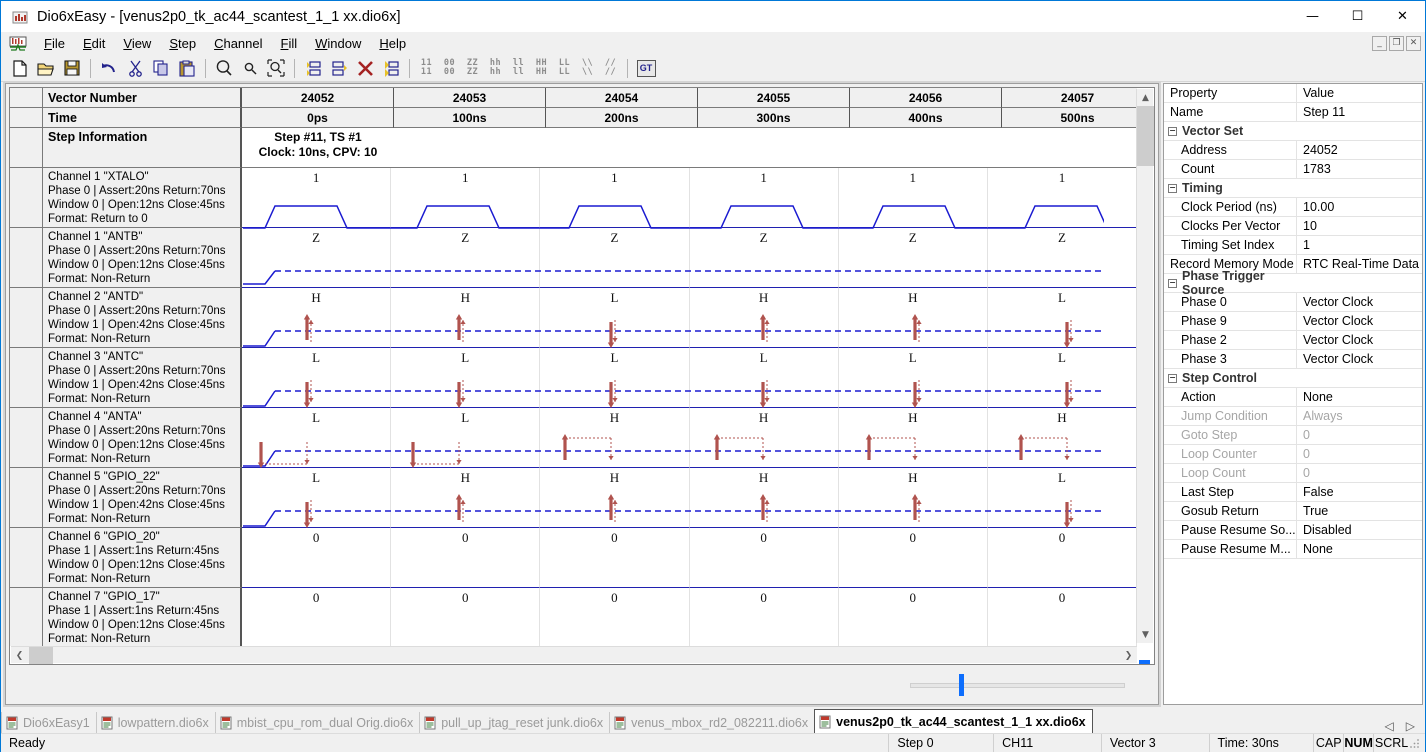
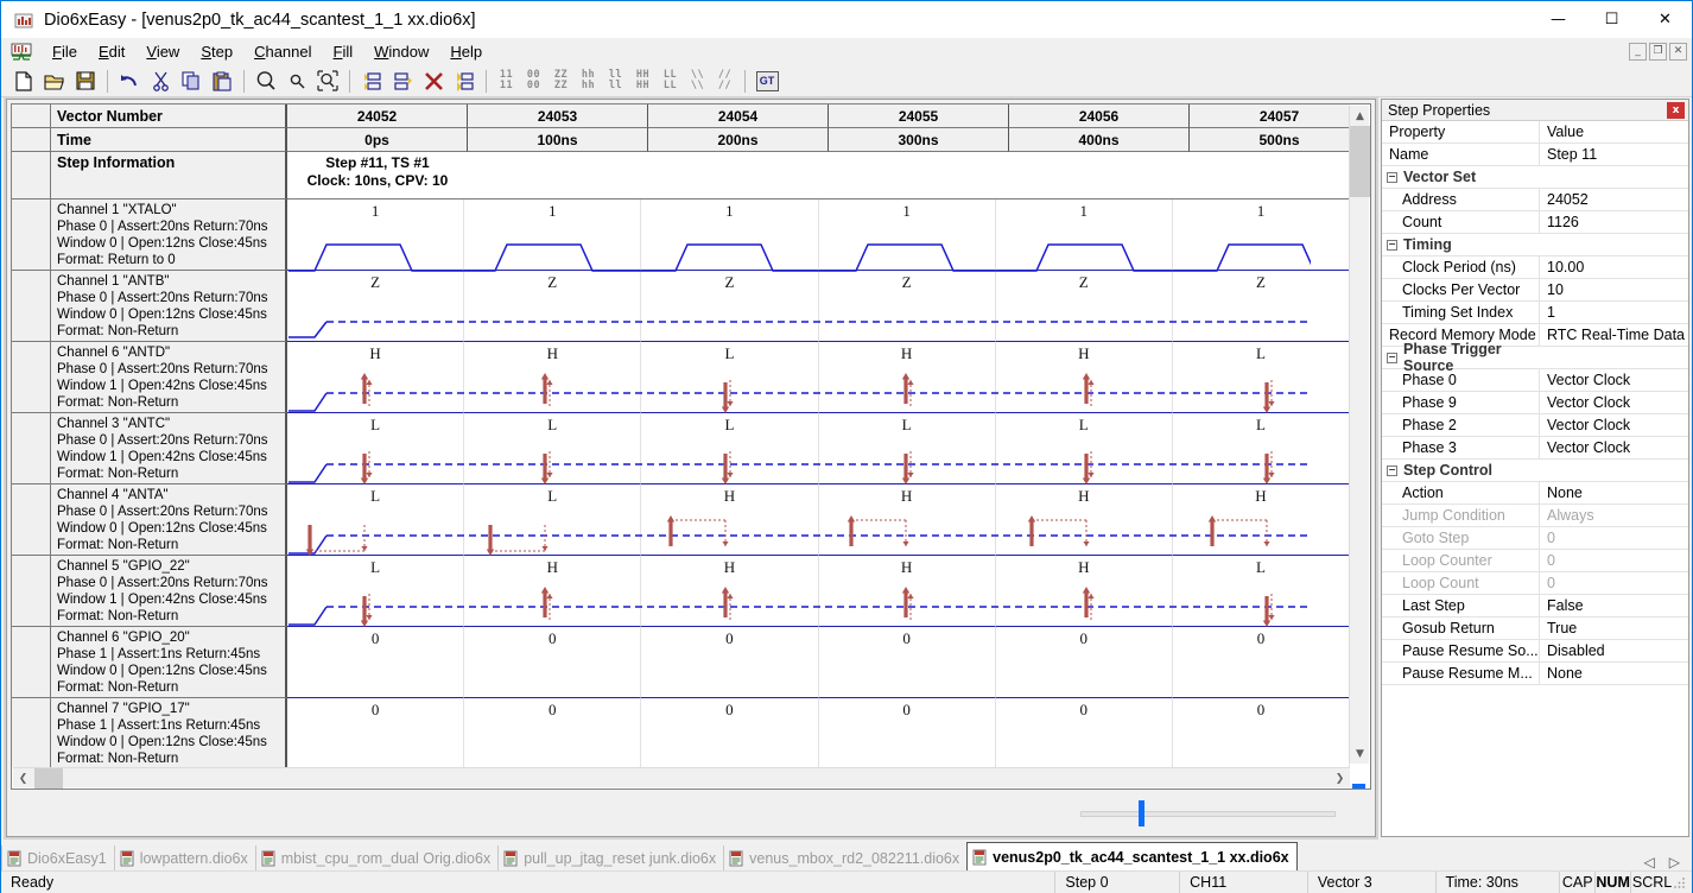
  Dio6xEasy - [venus2p0_tk_ac44_scantest_1_1 xx.dio6x]
  —
  ☐
  ✕
  File
  Edit
  View
  Step
  Channel
  Fill
  Window
  Help
  _
  ❐
  ✕
  11
  11
  00
  00
  ZZ
  ZZ
  hh
  hh
  ll
  ll
  HH
  HH
  LL
  LL
  \\
  \\
  //
  //
  GT
  Vector Number
  24052
  24053
  24054
  24055
  24056
  24057
  Time
  0ps
  100ns
  200ns
  300ns
  400ns
  500ns
  Step Information
  Step #11, TS #1
  Clock: 10ns, CPV: 10
  Channel 1 "XTALO"
  Phase 0 | Assert:20ns Return:70ns
  Window 0 | Open:12ns Close:45ns
  Format: Return to 0
  1
  1
  1
  1
  1
  1
  Channel 1 "ANTB"
  Phase 0 | Assert:20ns Return:70ns
  Window 0 | Open:12ns Close:45ns
  Format: Non-Return
  Z
  Z
  Z
  Z
  Z
  Z
- Channel 2 "ANTD"
+ Channel 6 "ANTD"
  Phase 0 | Assert:20ns Return:70ns
  Window 1 | Open:42ns Close:45ns
  Format: Non-Return
  H
  H
  L
  H
  H
  L
  Channel 3 "ANTC"
  Phase 0 | Assert:20ns Return:70ns
  Window 1 | Open:42ns Close:45ns
  Format: Non-Return
  L
  L
  L
  L
  L
  L
  Channel 4 "ANTA"
  Phase 0 | Assert:20ns Return:70ns
  Window 0 | Open:12ns Close:45ns
  Format: Non-Return
  L
  L
  H
  H
  H
  H
  Channel 5 "GPIO_22"
  Phase 0 | Assert:20ns Return:70ns
  Window 1 | Open:42ns Close:45ns
  Format: Non-Return
  L
  H
  H
  H
  H
  L
  Channel 6 "GPIO_20"
  Phase 1 | Assert:1ns Return:45ns
  Window 0 | Open:12ns Close:45ns
  Format: Non-Return
  0
  0
  0
  0
  0
  0
  Channel 7 "GPIO_17"
  Phase 1 | Assert:1ns Return:45ns
  Window 0 | Open:12ns Close:45ns
  Format: Non-Return
  0
  0
  0
  0
  0
  0
  ▲
  ▼
  ❮
  ❯
+ Step Properties
+ x
  Property
  Value
  Name
  Step 11
  −
  Vector Set
  Address
  24052
  Count
- 1783
+ 1126
  −
  Timing
  Clock Period (ns)
  10.00
  Clocks Per Vector
  10
  Timing Set Index
  1
  Record Memory Mode
  RTC Real-Time Data
  −
  Phase Trigger Source
  Phase 0
  Vector Clock
  Phase 9
  Vector Clock
  Phase 2
  Vector Clock
  Phase 3
  Vector Clock
  −
  Step Control
  Action
  None
  Jump Condition
  Always
  Goto Step
  0
  Loop Counter
  0
  Loop Count
  0
  Last Step
  False
  Gosub Return
  True
  Pause Resume So...
  Disabled
  Pause Resume M...
  None
  Dio6xEasy1
  lowpattern.dio6x
  mbist_cpu_rom_dual Orig.dio6x
  pull_up_jtag_reset junk.dio6x
  venus_mbox_rd2_082211.dio6x
  venus2p0_tk_ac44_scantest_1_1 xx.dio6x
  ◁
  ▷
  Ready
  Step 0
  CH11
  Vector 3
  Time: 30ns
  CAP
  NUM
  SCRL
